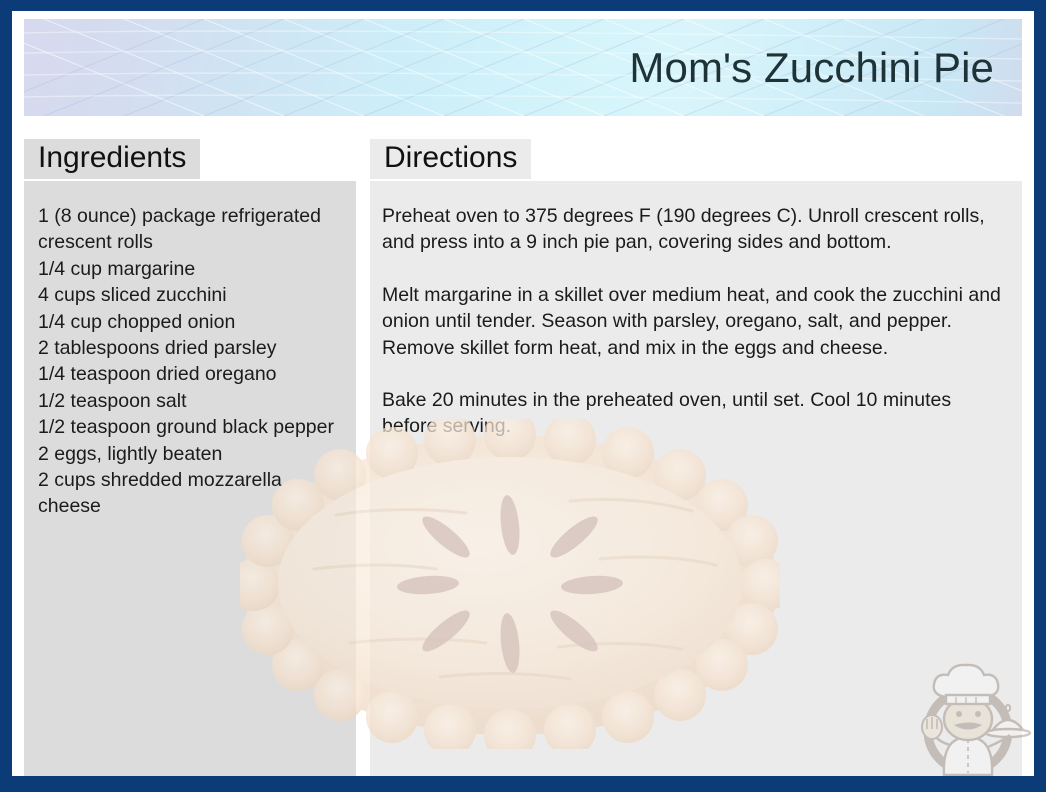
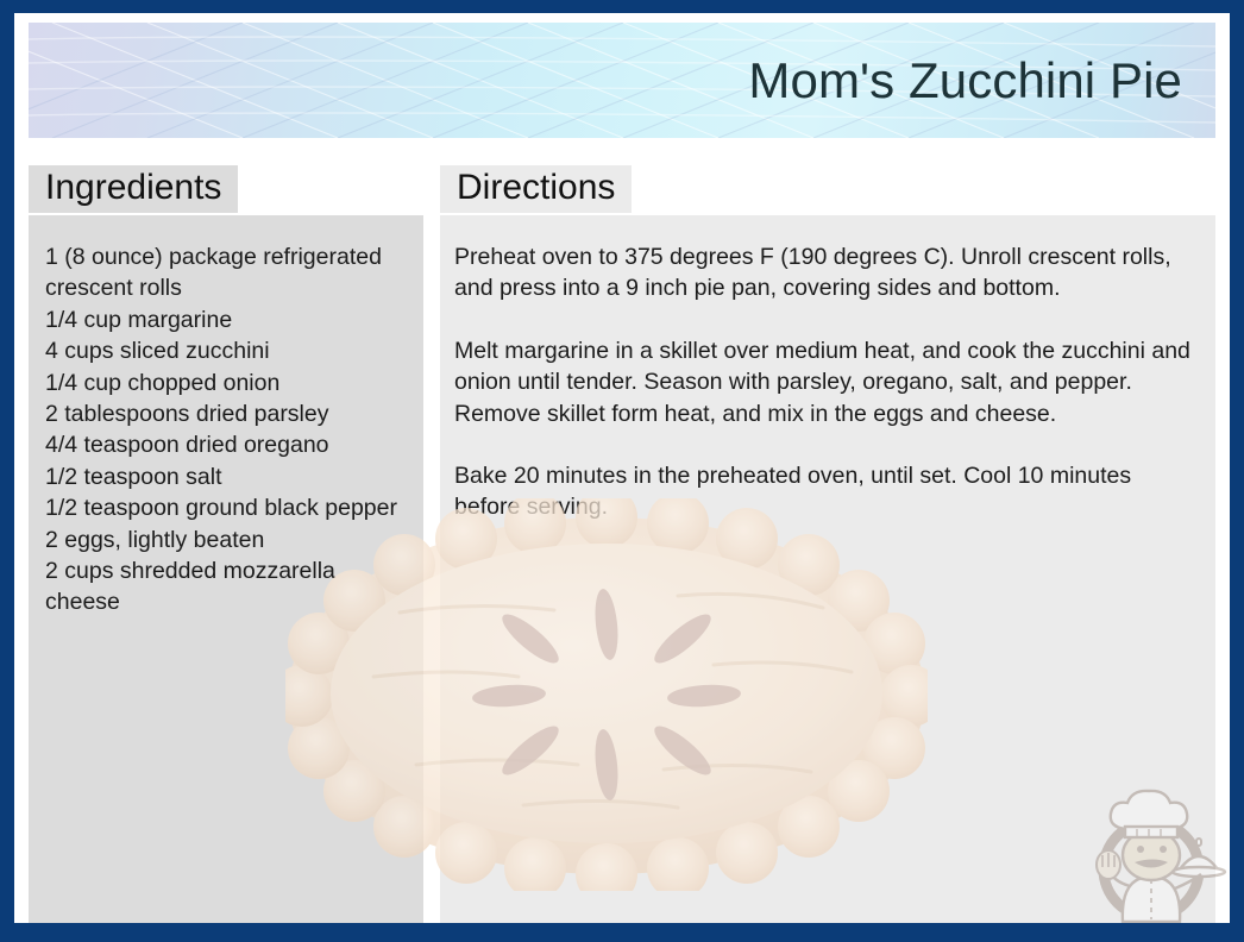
  Mom's Zucchini Pie
  Ingredients
  Directions
  1 (8 ounce) package refrigerated crescent rolls
  1/4 cup margarine
  4 cups sliced zucchini
  1/4 cup chopped onion
  2 tablespoons dried parsley
- 1/4 teaspoon dried oregano
+ 4/4 teaspoon dried oregano
  1/2 teaspoon salt
  1/2 teaspoon ground black pepper
  2 eggs, lightly beaten
  2 cups shredded mozzarella cheese
  Preheat oven to 375 degrees F (190 degrees C). Unroll crescent rolls, and press into a 9 inch pie pan, covering sides and bottom.
  Melt margarine in a skillet over medium heat, and cook the zucchini and onion until tender. Season with parsley, oregano, salt, and pepper. Remove skillet form heat, and mix in the eggs and cheese.
  Bake 20 minutes in the preheated oven, until set. Cool 10 minutes before serving.
